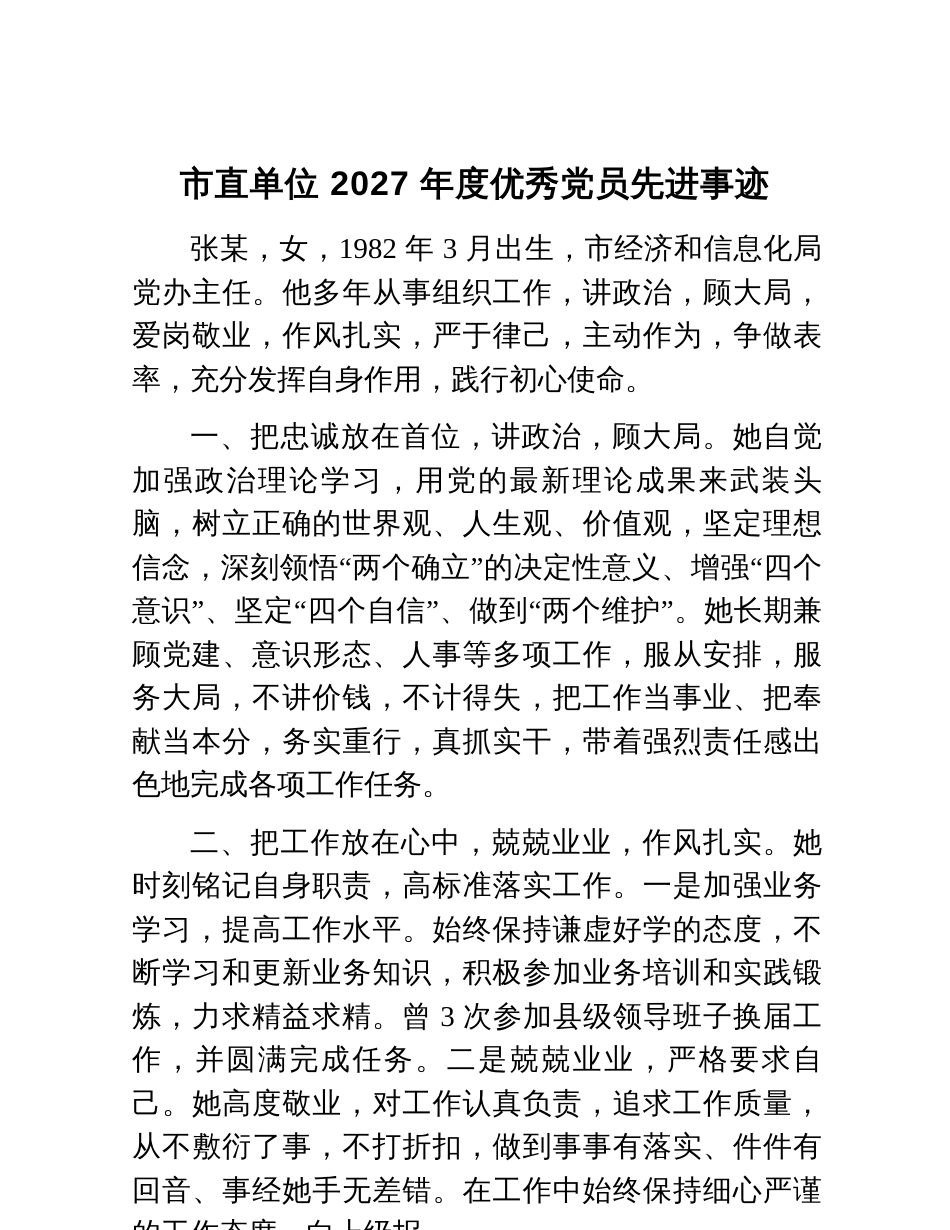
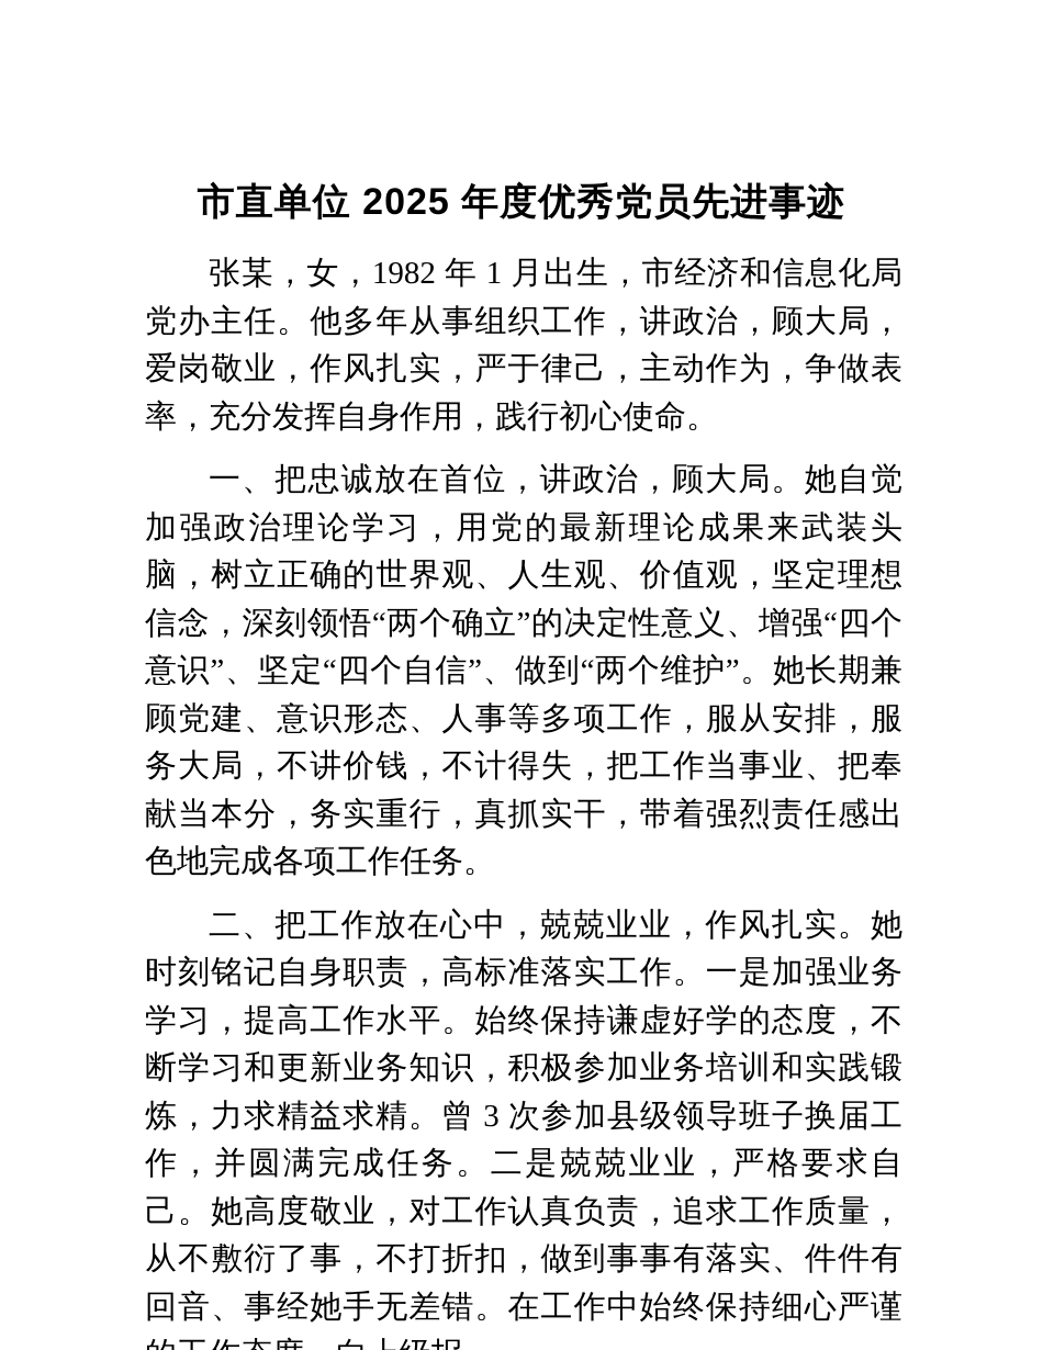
- 市直单位 2027 年度优秀党员先进事迹
+ 市直单位 2025 年度优秀党员先进事迹
- 张某，女，1982 年 3 月出生，市经济和信息化局党办主任。他多年从事组织工作，讲政治，顾大局，爱岗敬业，作风扎实，严于律己，主动作为，争做表率，充分发挥自身作用，践行初心使命。
+ 张某，女，1982 年 1 月出生，市经济和信息化局党办主任。他多年从事组织工作，讲政治，顾大局，爱岗敬业，作风扎实，严于律己，主动作为，争做表率，充分发挥自身作用，践行初心使命。
  一、把忠诚放在首位，讲政治，顾大局。她自觉加强政治理论学习，用党的最新理论成果来武装头脑，树立正确的世界观、人生观、价值观，坚定理想信念，深刻领悟“两个确立”的决定性意义、增强“四个意识”、坚定“四个自信”、做到“两个维护”。她长期兼顾党建、意识形态、人事等多项工作，服从安排，服务大局，不讲价钱，不计得失，把工作当事业、把奉献当本分，务实重行，真抓实干，带着强烈责任感出色地完成各项工作任务。
  二、把工作放在心中，兢兢业业，作风扎实。她时刻铭记自身职责，高标准落实工作。一是加强业务学习，提高工作水平。始终保持谦虚好学的态度，不断学习和更新业务知识，积极参加业务培训和实践锻炼，力求精益求精。曾 3 次参加县级领导班子换届工作，并圆满完成任务。二是兢兢业业，严格要求自己。她高度敬业，对工作认真负责，追求工作质量，从不敷衍了事，不打折扣，做到事事有落实、件件有回音、事经她手无差错。在工作中始终保持细心严谨
